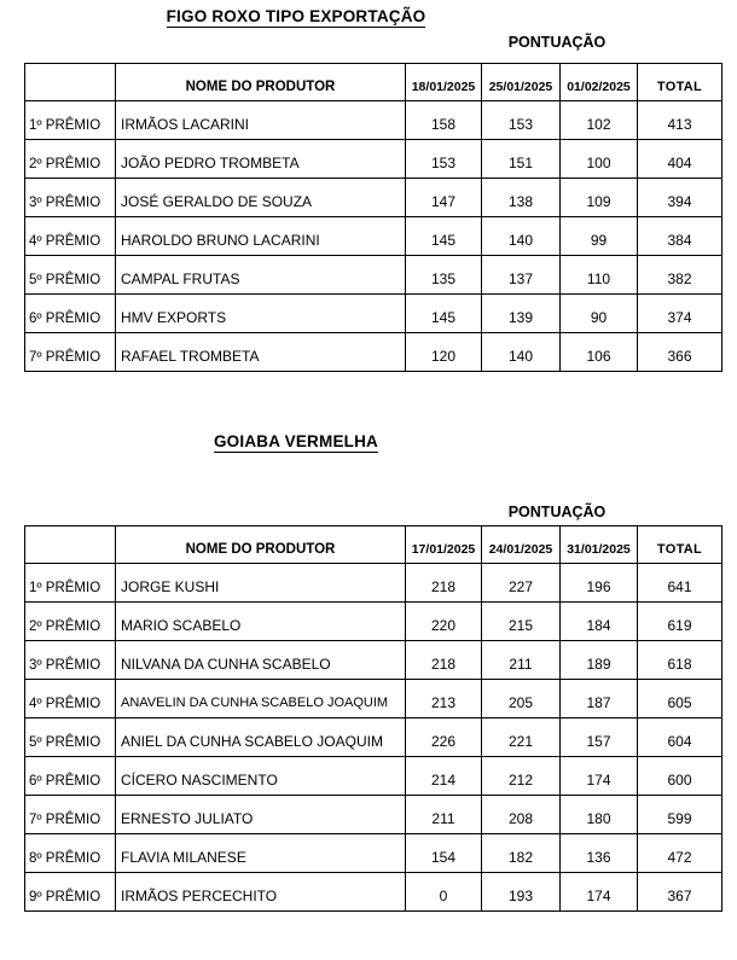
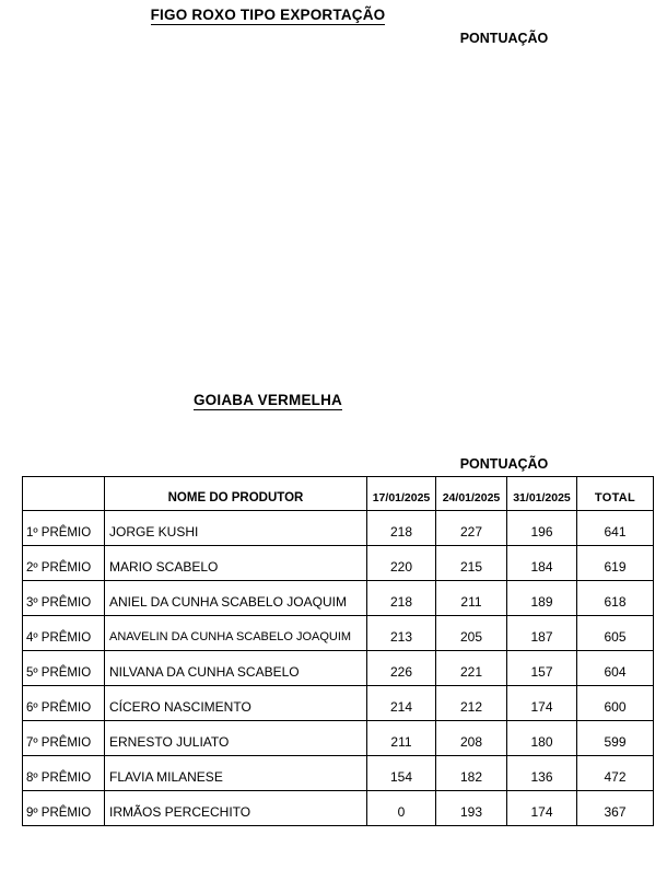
  FIGO ROXO TIPO EXPORTAÇÃO
  PONTUAÇÃO
- 	NOME DO PRODUTOR	18/01/2025	25/01/2025	01/02/2025	TOTAL
- 1º PRÊMIO	IRMÃOS LACARINI	158	153	102	413
- 2º PRÊMIO	JOÃO PEDRO TROMBETA	153	151	100	404
- 3º PRÊMIO	JOSÉ GERALDO DE SOUZA	147	138	109	394
- 4º PRÊMIO	HAROLDO BRUNO LACARINI	145	140	99	384
- 5º PRÊMIO	CAMPAL FRUTAS	135	137	110	382
- 6º PRÊMIO	HMV EXPORTS	145	139	90	374
- 7º PRÊMIO	RAFAEL TROMBETA	120	140	106	366
  GOIABA VERMELHA
  PONTUAÇÃO
  	NOME DO PRODUTOR	17/01/2025	24/01/2025	31/01/2025	TOTAL
  1º PRÊMIO	JORGE KUSHI	218	227	196	641
  2º PRÊMIO	MARIO SCABELO	220	215	184	619
- 3º PRÊMIO	NILVANA DA CUNHA SCABELO	218	211	189	618
+ 3º PRÊMIO	ANIEL DA CUNHA SCABELO JOAQUIM	218	211	189	618
  4º PRÊMIO	ANAVELIN DA CUNHA SCABELO JOAQUIM	213	205	187	605
- 5º PRÊMIO	ANIEL DA CUNHA SCABELO JOAQUIM	226	221	157	604
+ 5º PRÊMIO	NILVANA DA CUNHA SCABELO	226	221	157	604
  6º PRÊMIO	CÍCERO NASCIMENTO	214	212	174	600
  7º PRÊMIO	ERNESTO JULIATO	211	208	180	599
  8º PRÊMIO	FLAVIA MILANESE	154	182	136	472
  9º PRÊMIO	IRMÃOS PERCECHITO	0	193	174	367
